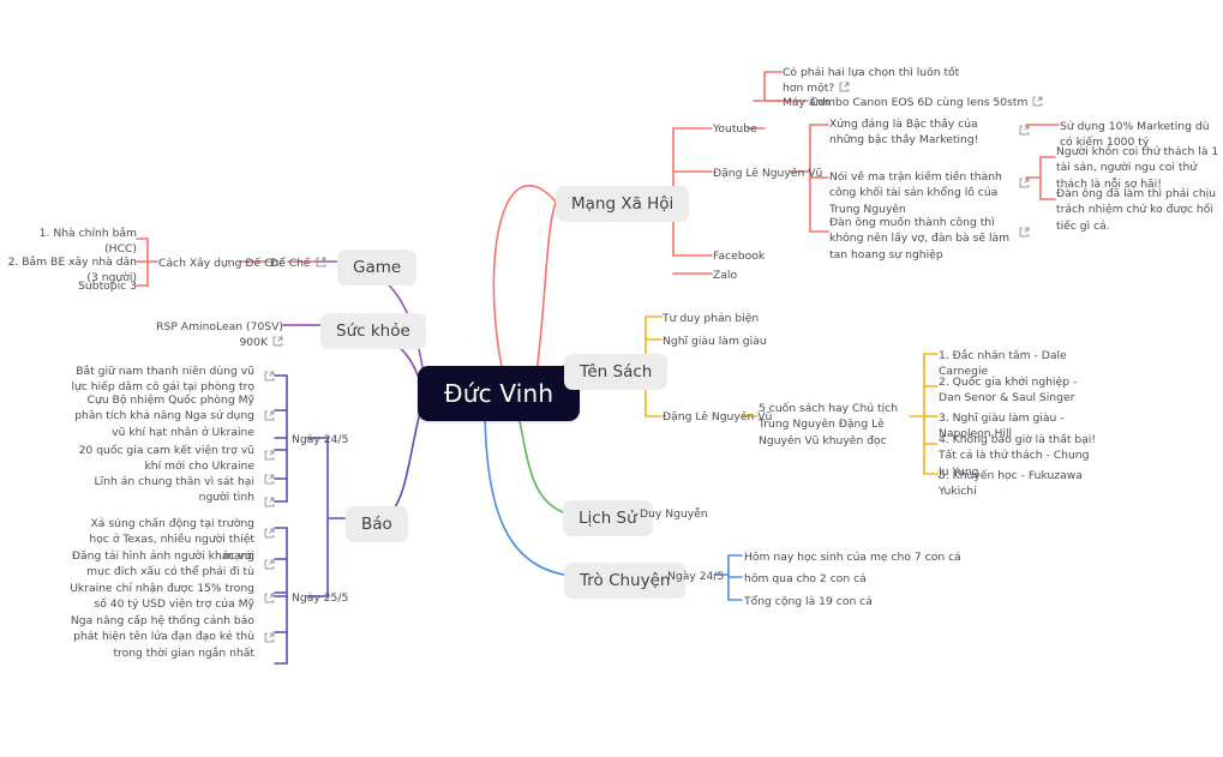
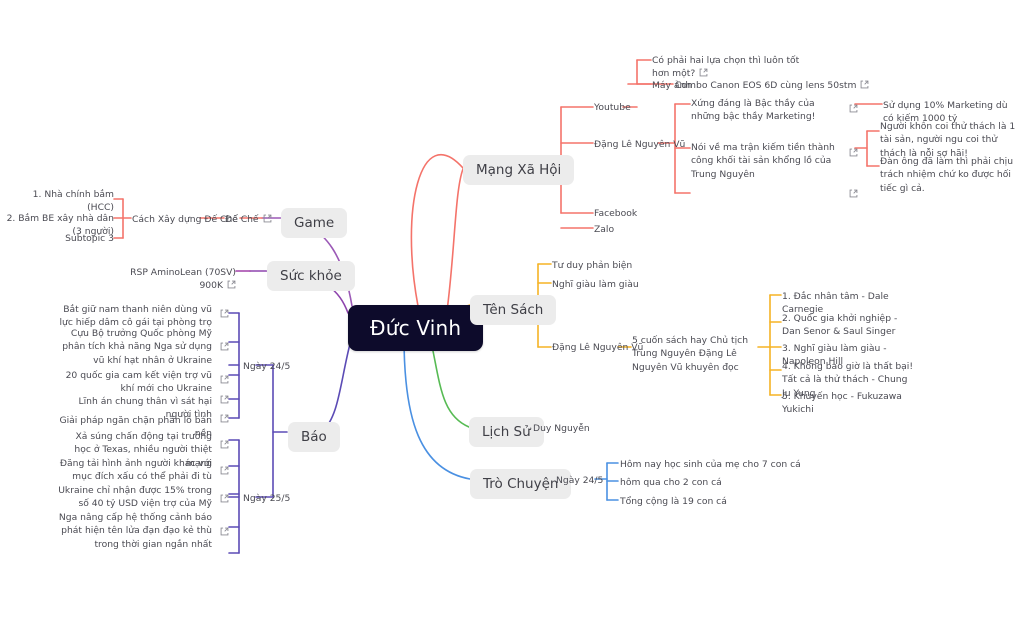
  Đức Vinh
  Mạng Xã Hội
  Youtube
  Đặng Lê Nguyên Vũ
  Facebook
  Zalo
  Có phải hai lựa chọn thì luôn tốt hơn một?
  Máy ảnh
  Combo Canon EOS 6D cùng lens 50stm
  Xứng đáng là Bậc thầy của những bậc thầy Marketing!
  Nói về ma trận kiếm tiền thành công khối tài sản khổng lồ của Trung Nguyên
- Đàn ông muốn thành công thì không nên lấy vợ, đàn bà sẽ làm tan hoang sự nghiệp
  Sử dụng 10% Marketing dù có kiếm 1000 tỷ
  Người khôn coi thử thách là 1 tài sản, người ngu coi thử thách là nỗi sợ hãi!
  Đàn ông đã làm thì phải chịu trách nhiệm chứ ko được hối tiếc gì cả.
  Game
  Đế Chế
  Cách Xây dựng Đế Chế
  1. Nhà chính bắm (HCC)
  2. Bắm BE xây nhà dân (3 người)
  Subtopic 3
  Sức khỏe
  RSP AminoLean (70SV) 900K
  Báo
  Ngày 24/5
  Ngày 25/5
  Bắt giữ nam thanh niên dùng vũ lực hiếp dâm cô gái tại phòng trọ
- Cựu Bộ nhiệm Quốc phòng Mỹ phân tích khả năng Nga sử dụng vũ khí hạt nhân ở Ukraine
+ Cựu Bộ trưởng Quốc phòng Mỹ phân tích khả năng Nga sử dụng vũ khí hạt nhân ở Ukraine
  20 quốc gia cam kết viện trợ vũ khí mới cho Ukraine
  Lĩnh án chung thân vì sát hại người tình
+ Giải pháp ngăn chặn phân lô bán nền
  Xả súng chấn động tại trường học ở Texas, nhiều người thiệt mạng
  Đăng tải hình ảnh người khác với mục đích xấu có thể phải đi tù
  Ukraine chỉ nhận được 15% trong số 40 tỷ USD viện trợ của Mỹ
  Nga nâng cấp hệ thống cảnh báo phát hiện tên lửa đạn đạo kẻ thù trong thời gian ngắn nhất
  Tên Sách
  Tư duy phản biện
  Nghĩ giàu làm giàu
  Đặng Lê Nguyên Vũ
  5 cuốn sách hay Chủ tịch Trung Nguyên Đặng Lê Nguyên Vũ khuyên đọc
  1. Đắc nhân tâm - Dale Carnegie
  2. Quốc gia khởi nghiệp - Dan Senor & Saul Singer
  3. Nghĩ giàu làm giàu - Napoleon Hill
  4. Không bao giờ là thất bại! Tất cả là thử thách - Chung Ju Yung
  5. Khuyến học - Fukuzawa Yukichi
  Lịch Sử
  Duy Nguyễn
  Trò Chuyện
  Ngày 24/5
  Hôm nay học sinh của mẹ cho 7 con cá
  hôm qua cho 2 con cá
  Tổng cộng là 19 con cá
